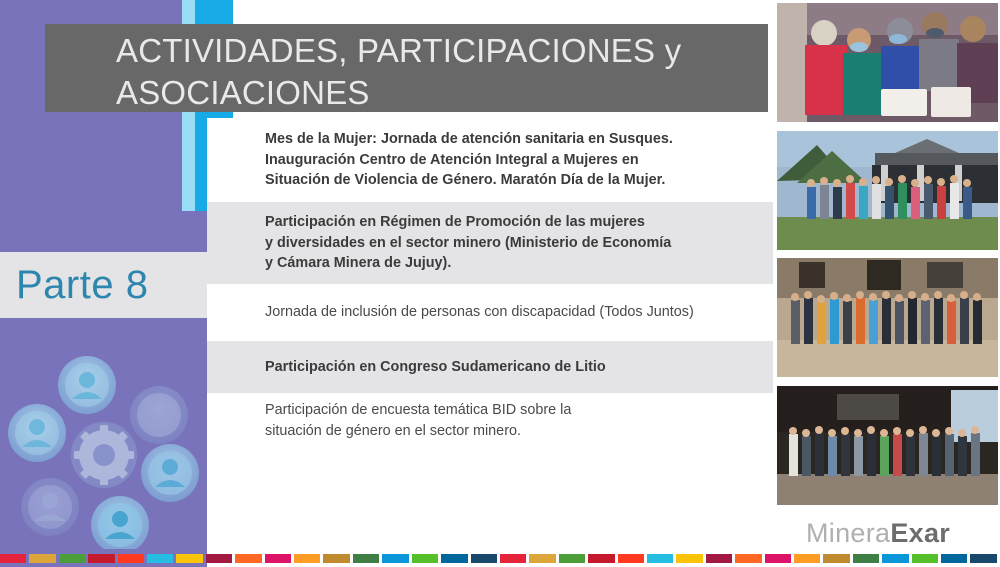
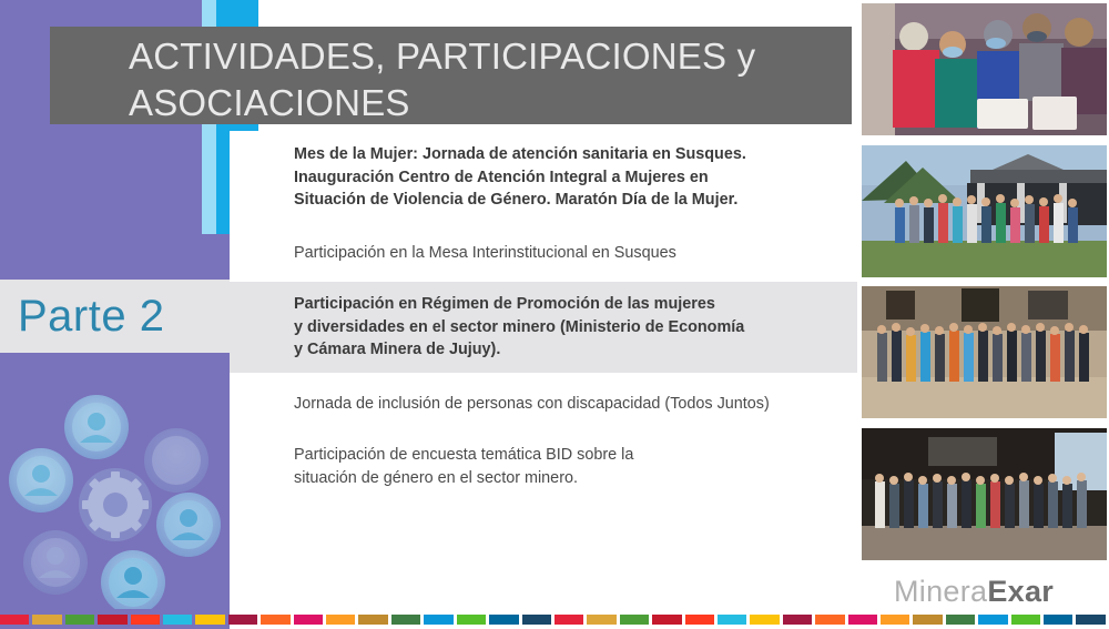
- Parte 8
+ Parte 2
  ACTIVIDADES, PARTICIPACIONES y
  ASOCIACIONES
  Mes de la Mujer: Jornada de atención sanitaria en Susques.
  Inauguración Centro de Atención Integral a Mujeres en
  Situación de Violencia de Género. Maratón Día de la Mujer.
+ Participación en la Mesa Interinstitucional en Susques
  Participación en Régimen de Promoción de las mujeres
  y diversidades en el sector minero (Ministerio de Economía
  y Cámara Minera de Jujuy).
  Jornada de inclusión de personas con discapacidad (Todos Juntos)
- Participación en Congreso Sudamericano de Litio
  Participación de encuesta temática BID sobre la
  situación de género en el sector minero.
  Minera
  Exar
